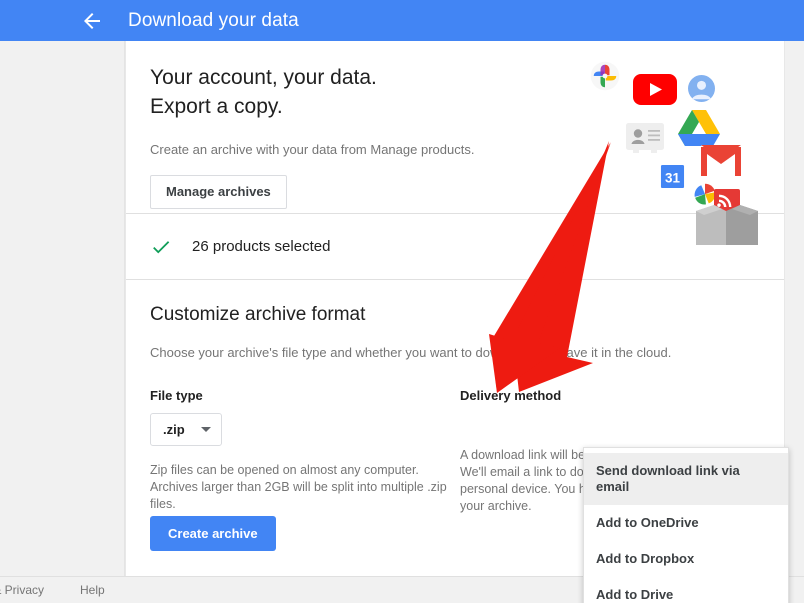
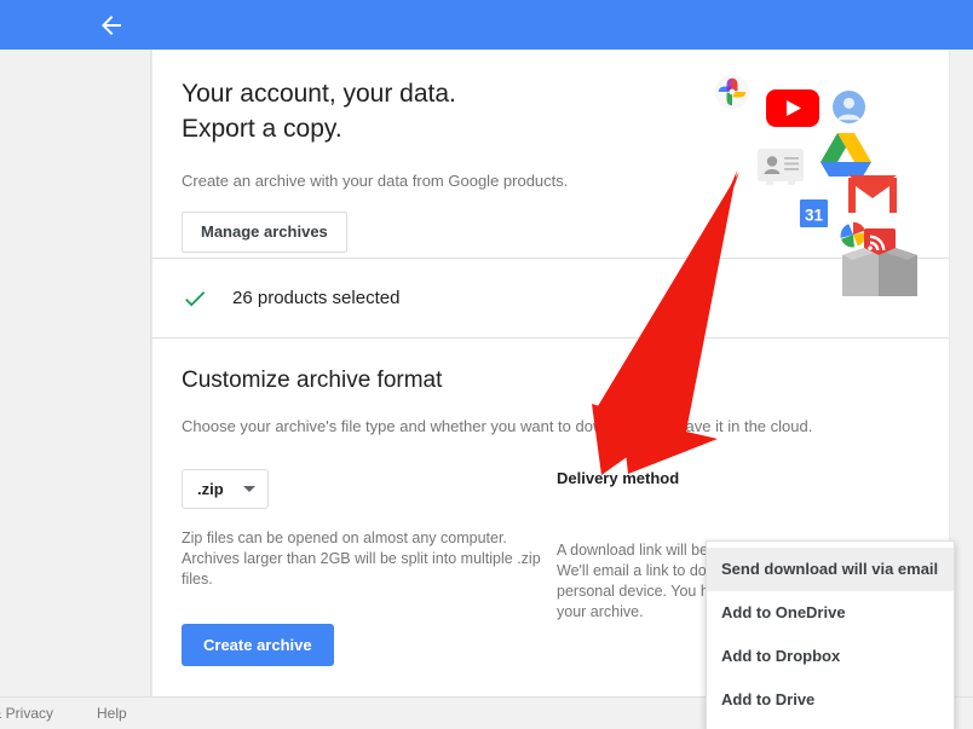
- Download your data
  Your account, your data.
  Export a copy.
- Create an archive with your data from Manage products.
+ Create an archive with your data from Google products.
  Manage archives
  31
  26 products selected
  Customize archive format
  Choose your archive's file type and whether you want to doave it in the cloud.
- File type
  .zip
  Zip files can be opened on almost any computer. Archives larger than 2GB will be split into multiple .zip files.
  Delivery method
  Create archive
- Send download link via email
+ Send download will via email
  Add to OneDrive
  Add to Dropbox
  Add to Drive
  Privacy
  Help
